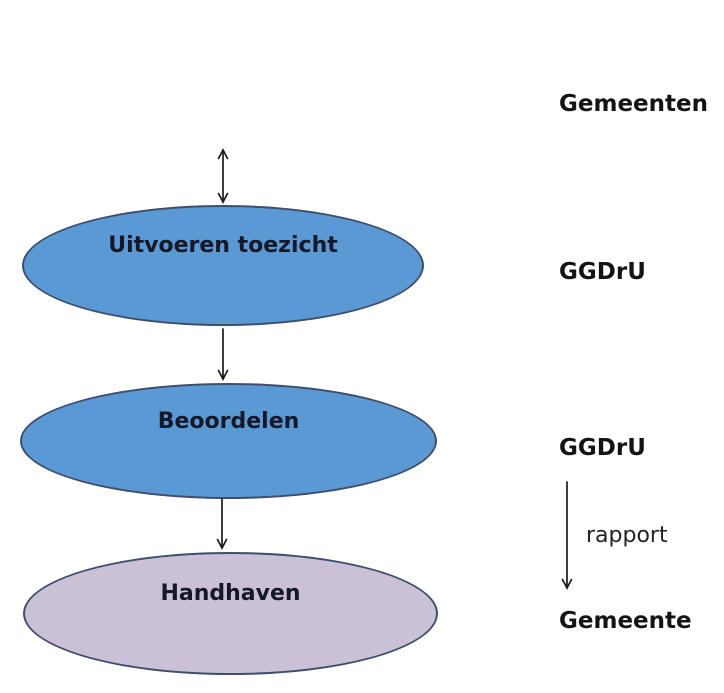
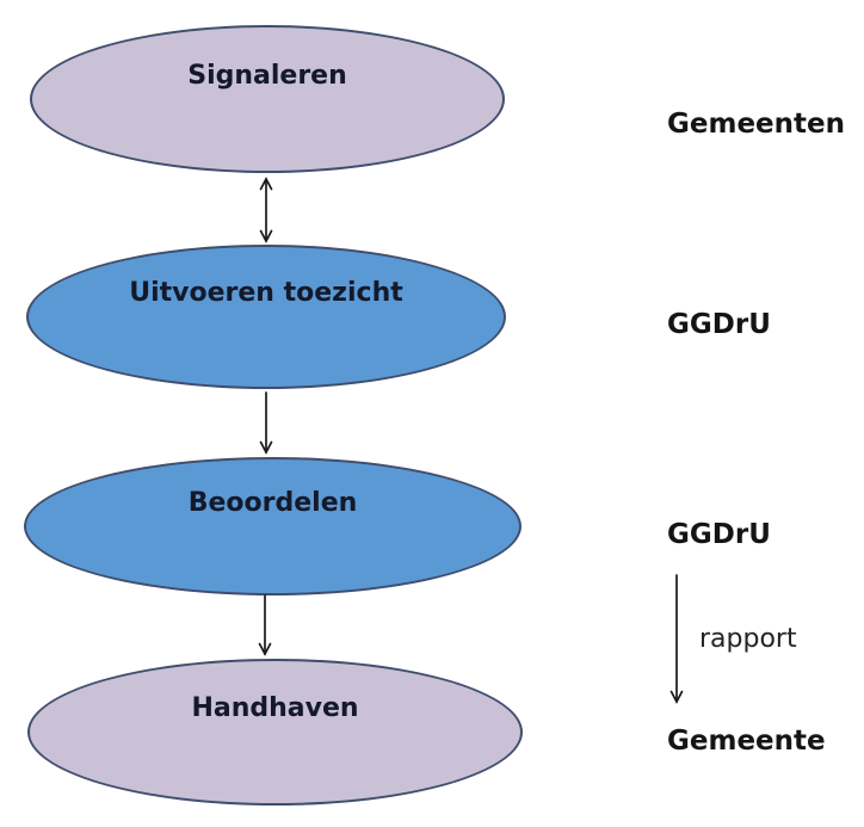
+ Signaleren
  Uitvoeren toezicht
  Beoordelen
  Handhaven
  Gemeenten
  GGDrU
  GGDrU
  Gemeente
  rapport
